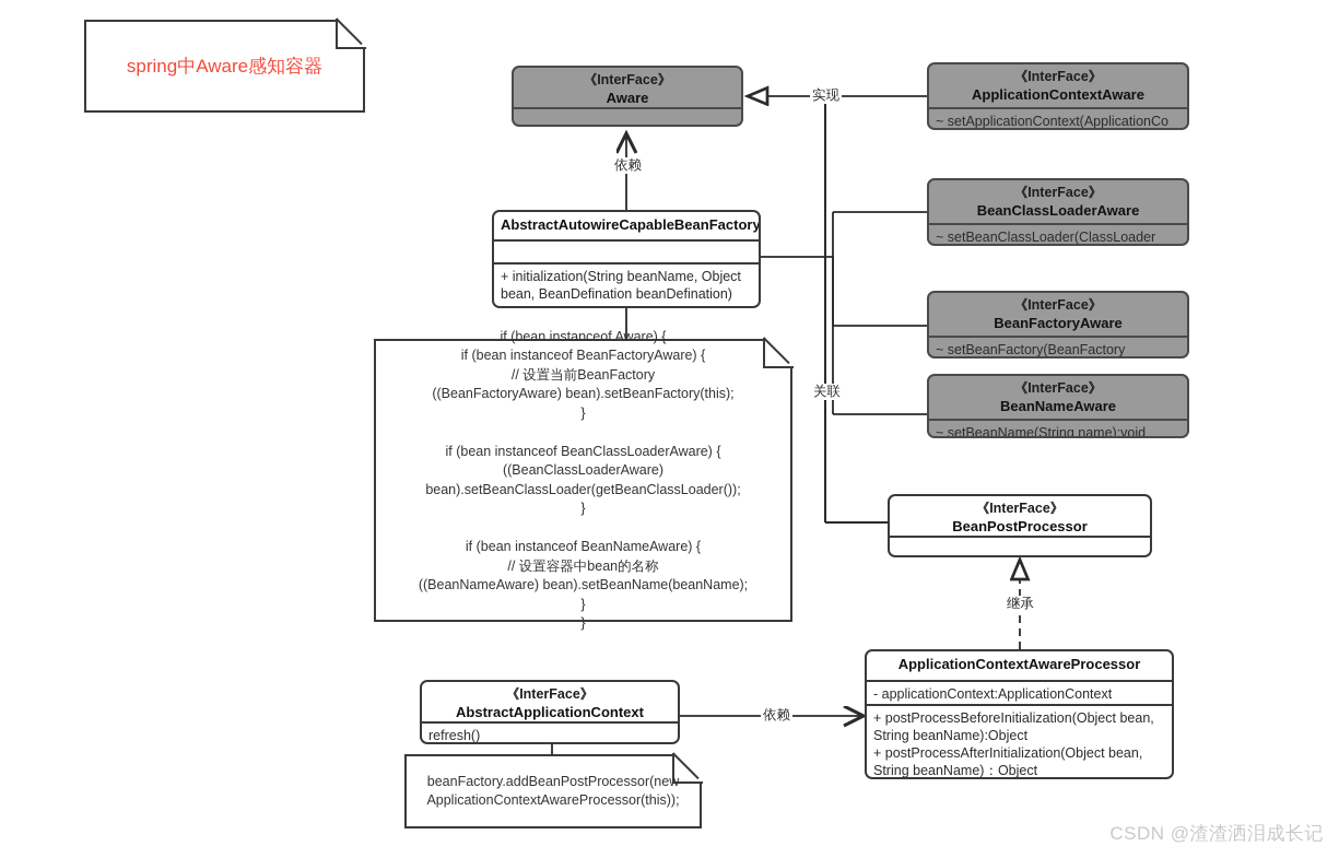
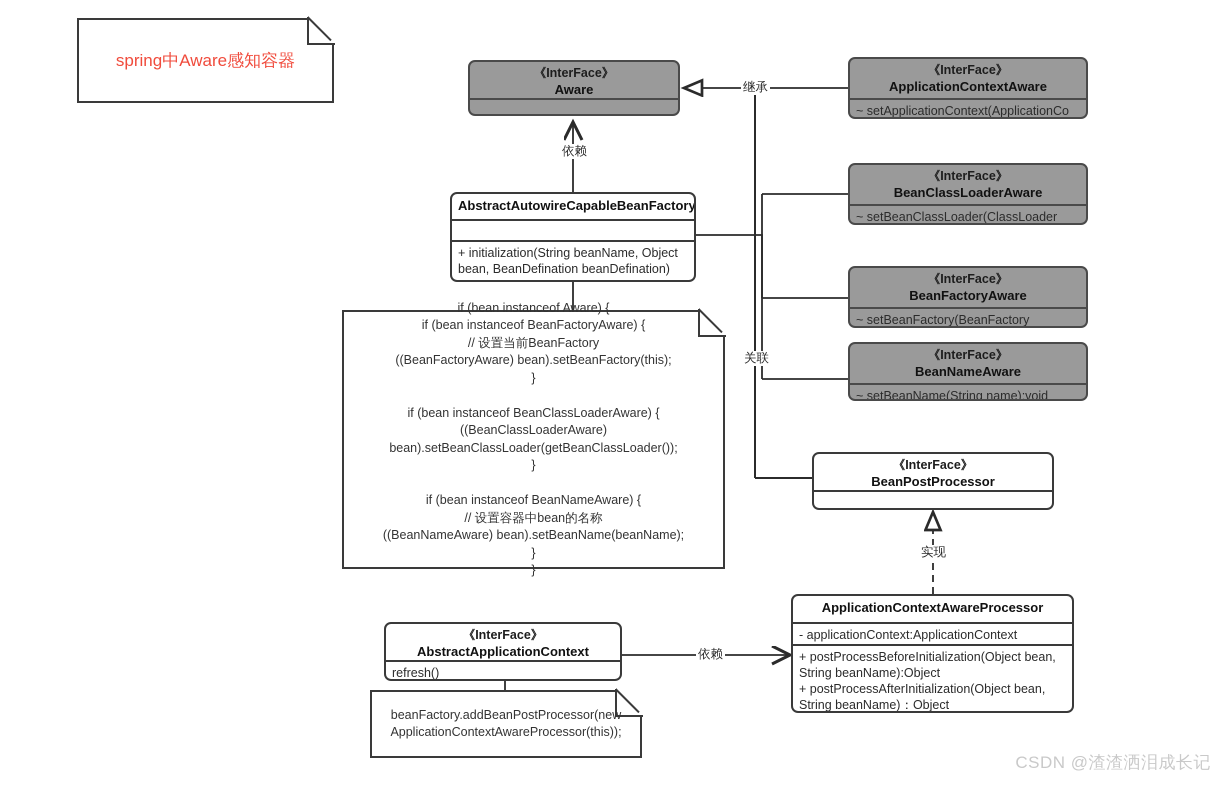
  spring中Aware感知容器
  《InterFace》
  Aware
  《InterFace》
  ApplicationContextAware
  ~ setApplicationContext(ApplicationCo
  《InterFace》
  BeanClassLoaderAware
  ~ setBeanClassLoader(ClassLoader
  《InterFace》
  BeanFactoryAware
  ~ setBeanFactory(BeanFactory
  《InterFace》
  BeanNameAware
  ~ setBeanName(String name):void
  AbstractAutowireCapableBeanFactory
  + initialization(String beanName, Object
  bean, BeanDefination beanDefination)
  if (bean instanceof Aware) {
  if (bean instanceof BeanFactoryAware) {
  // 设置当前BeanFactory
  ((BeanFactoryAware) bean).setBeanFactory(this);
  }
  if (bean instanceof BeanClassLoaderAware) {
  ((BeanClassLoaderAware)
  bean).setBeanClassLoader(getBeanClassLoader());
  }
  if (bean instanceof BeanNameAware) {
  // 设置容器中bean的名称
  ((BeanNameAware) bean).setBeanName(beanName);
  }
  }
  《InterFace》
  BeanPostProcessor
  ApplicationContextAwareProcessor
  - applicationContext:ApplicationContext
  + postProcessBeforeInitialization(Object bean,
  String beanName):Object
  + postProcessAfterInitialization(Object bean,
  String beanName)：Object
  《InterFace》
  AbstractApplicationContext
  refresh()
  beanFactory.addBeanPostProcessor(new
  ApplicationContextAwareProcessor(this));
- 实现
+ 继承
  依赖
  关联
- 继承
+ 实现
  依赖
  CSDN @渣渣洒泪成长记
